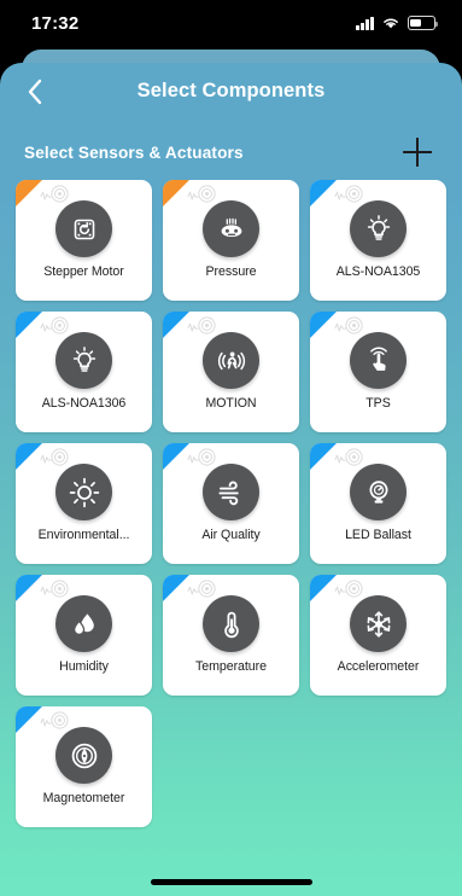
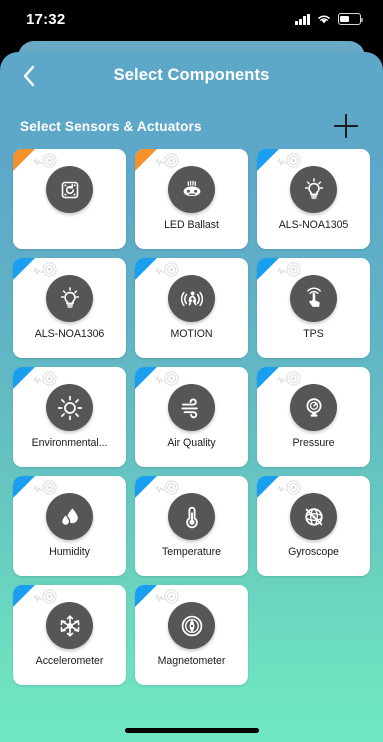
  17:32
  Select Components
  Select Sensors & Actuators
- Stepper Motor
- Pressure
+ LED Ballast
  ALS-NOA1305
  ALS-NOA1306
  MOTION
  TPS
  Environmental...
  Air Quality
- LED Ballast
+ Pressure
  Humidity
  Temperature
+ Gyroscope
  Accelerometer
  Magnetometer
